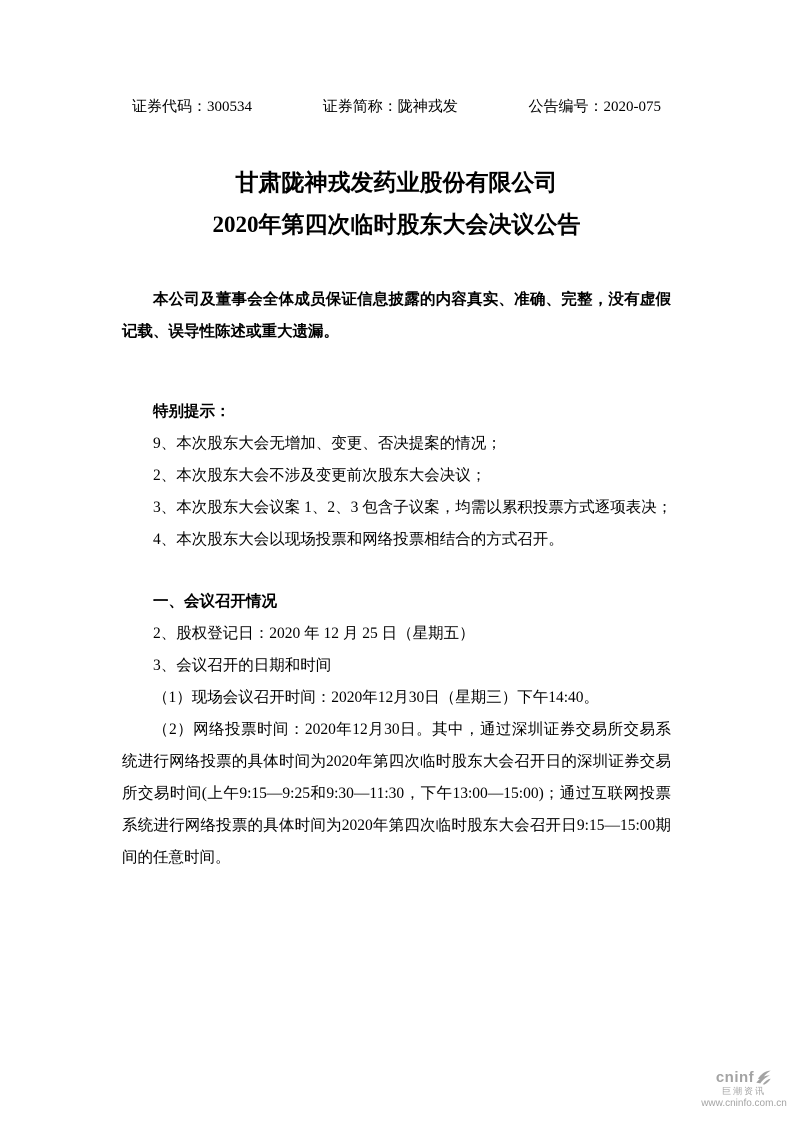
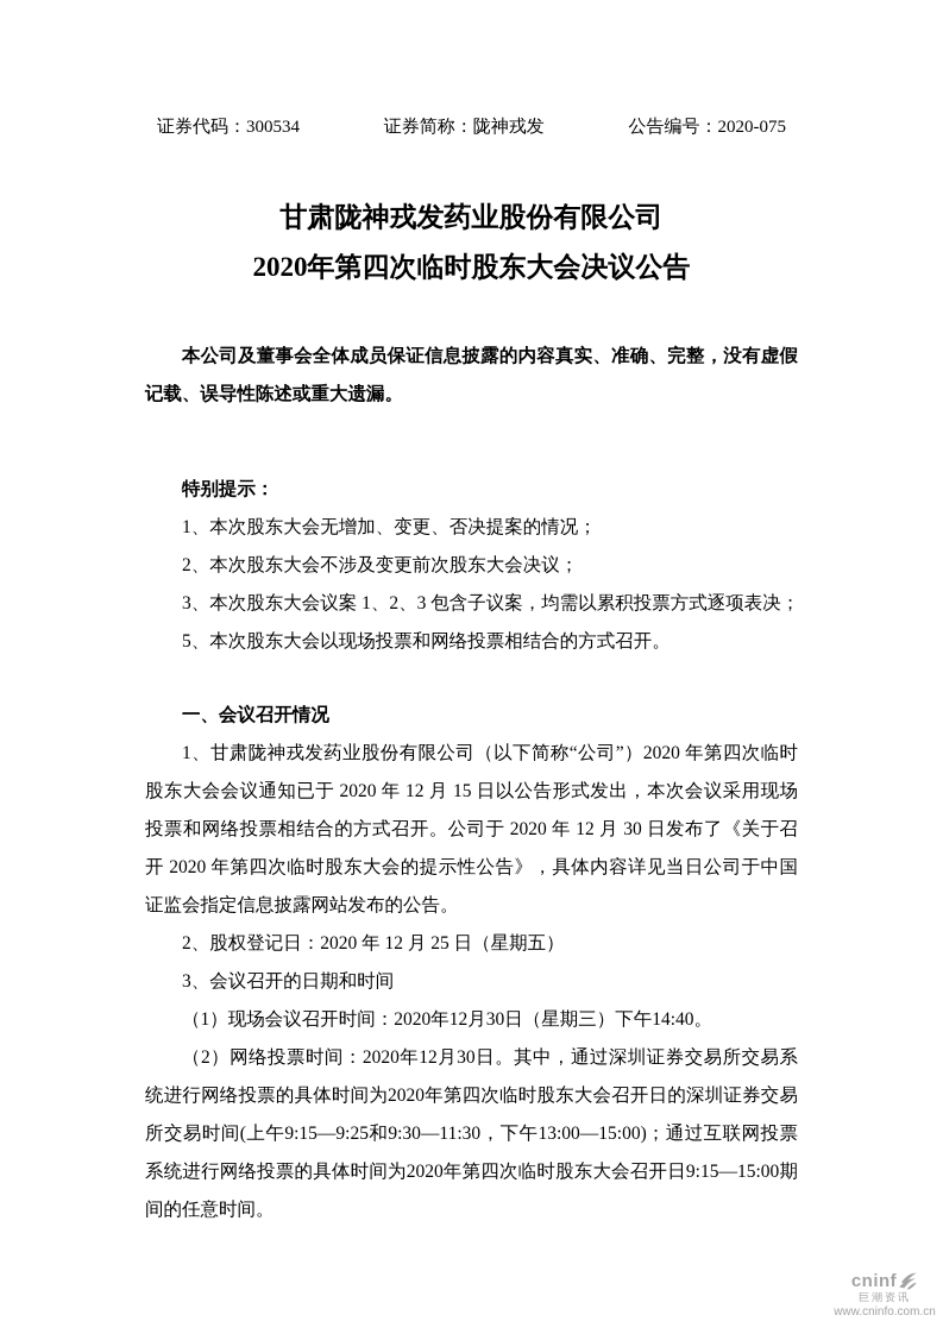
  证券代码：300534
  证券简称：陇神戎发
  公告编号：2020-075
  甘肃陇神戎发药业股份有限公司
  2020年第四次临时股东大会决议公告
  本公司及董事会全体成员保证信息披露的内容真实、准确、完整，没有虚假记载、误导性陈述或重大遗漏。
  特别提示：
- 9、本次股东大会无增加、变更、否决提案的情况；
+ 1、本次股东大会无增加、变更、否决提案的情况；
  2、本次股东大会不涉及变更前次股东大会决议；
  3、本次股东大会议案 1、2、3 包含子议案，均需以累积投票方式逐项表决；
- 4、本次股东大会以现场投票和网络投票相结合的方式召开。
+ 5、本次股东大会以现场投票和网络投票相结合的方式召开。
  一、会议召开情况
+ 1、甘肃陇神戎发药业股份有限公司（以下简称“公司”）2020 年第四次临时股东大会会议通知已于 2020 年 12 月 15 日以公告形式发出，本次会议采用现场投票和网络投票相结合的方式召开。公司于 2020 年 12 月 30 日发布了《关于召开 2020 年第四次临时股东大会的提示性公告》，具体内容详见当日公司于中国证监会指定信息披露网站发布的公告。
  2、股权登记日：2020 年 12 月 25 日（星期五）
  3、会议召开的日期和时间
  （1）现场会议召开时间：2020年12月30日（星期三）下午14:40。
  （2）网络投票时间：2020年12月30日。其中，通过深圳证券交易所交易系统进行网络投票的具体时间为2020年第四次临时股东大会召开日的深圳证券交易所交易时间(上午9:15—9:25和9:30—11:30，下午13:00—15:00)；通过互联网投票系统进行网络投票的具体时间为2020年第四次临时股东大会召开日9:15—15:00期间的任意时间。
  cninf
  巨潮资讯
  www.cninfo.com.cn
